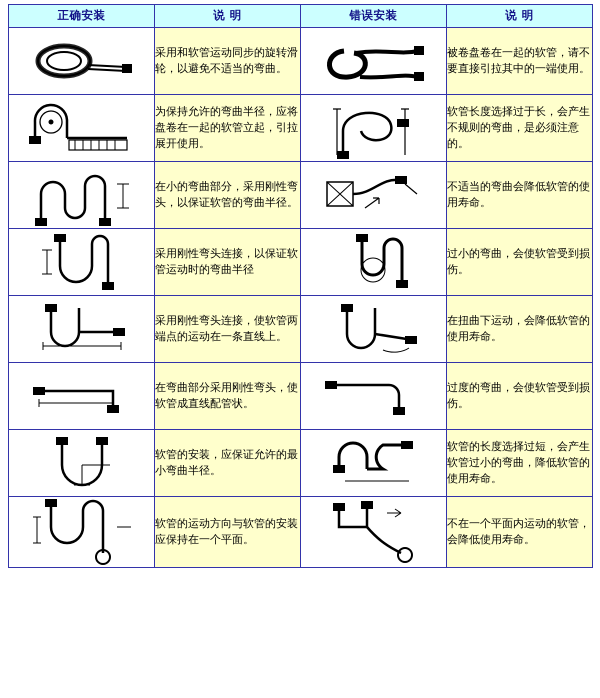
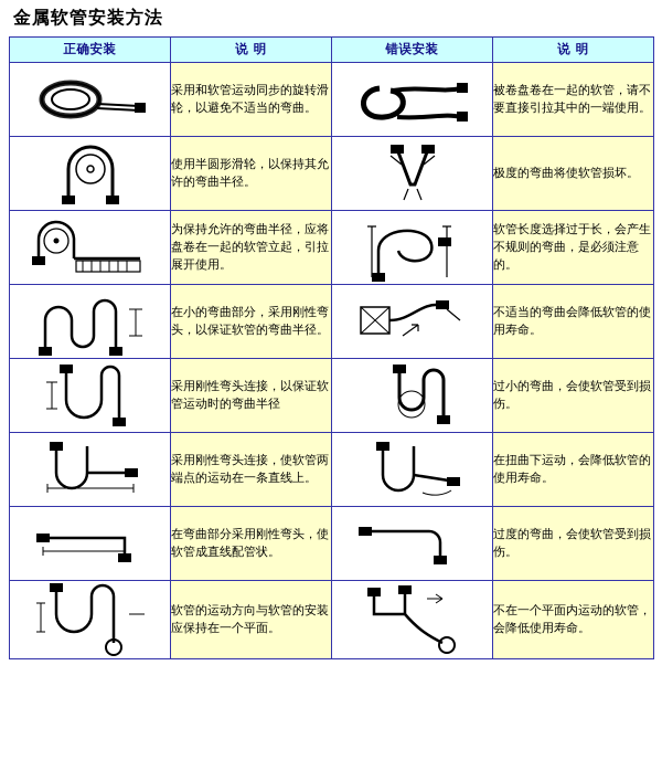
+ 金属软管安装方法
  正确安装	说 明	错误安装	说 明
  	采用和软管运动同步的旋转滑轮，以避免不适当的弯曲。		被卷盘卷在一起的软管，请不要直接引拉其中的一端使用。
+ 	使用半圆形滑轮，以保持其允许的弯曲半径。		极度的弯曲将使软管损坏。
  	为保持允许的弯曲半径，应将盘卷在一起的软管立起，引拉展开使用。		软管长度选择过于长，会产生不规则的弯曲，是必须注意的。
  	在小的弯曲部分，采用刚性弯头，以保证软管的弯曲半径。		不适当的弯曲会降低软管的使用寿命。
  	采用刚性弯头连接，以保证软管运动时的弯曲半径		过小的弯曲，会使软管受到损伤。
  	采用刚性弯头连接，使软管两端点的运动在一条直线上。		在扭曲下运动，会降低软管的使用寿命。
  	在弯曲部分采用刚性弯头，使软管成直线配管状。		过度的弯曲，会使软管受到损伤。
- 	软管的安装，应保证允许的最小弯曲半径。		软管的长度选择过短，会产生软管过小的弯曲，降低软管的使用寿命。
  	软管的运动方向与软管的安装应保持在一个平面。		不在一个平面内运动的软管，会降低使用寿命。
